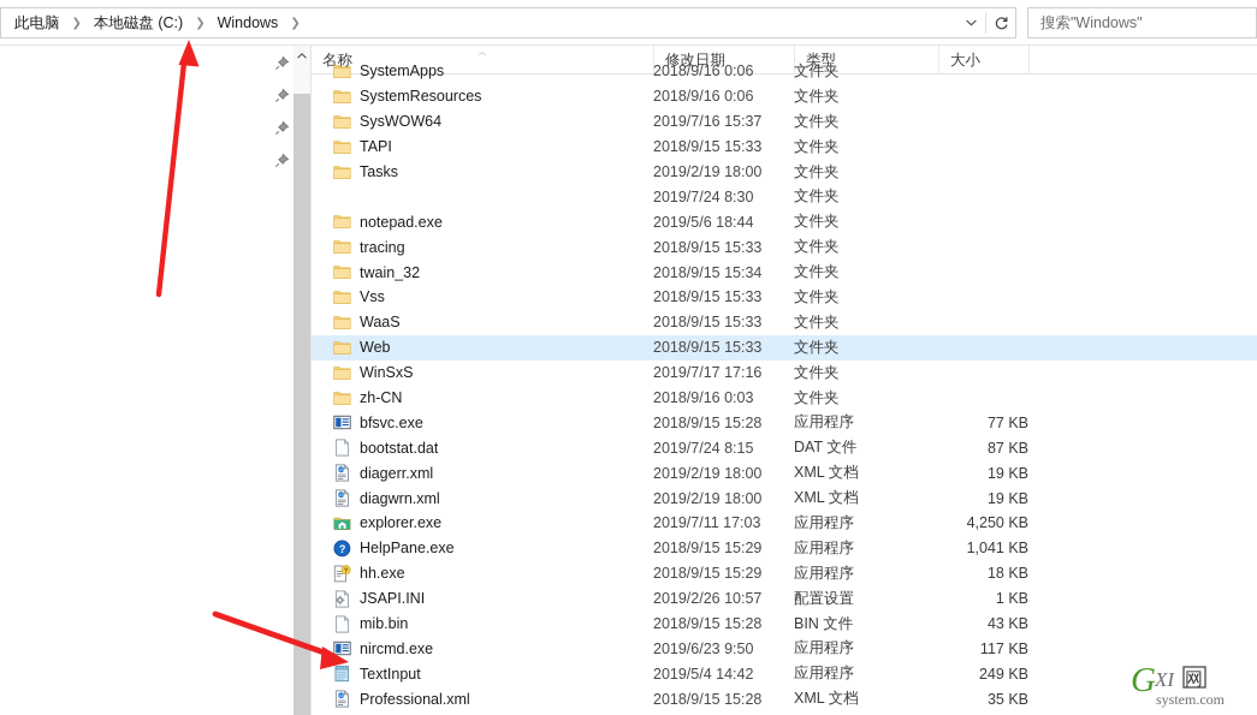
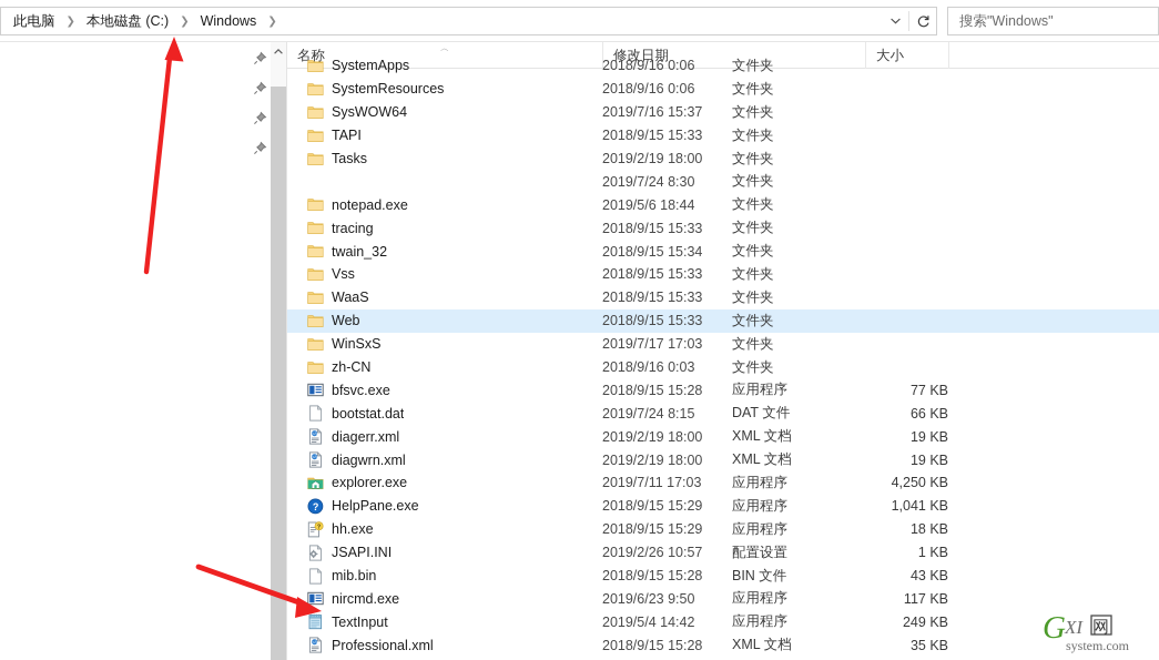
  此电脑
  ❯
  本地磁盘 (C:)
  ❯
  Windows
  ❯
  搜索"Windows"
  ︿
  名称
  修改日期
- 类型
  大小
  SystemApps
  2018/9/16 0:06
  文件夹
  SystemResources
  2018/9/16 0:06
  文件夹
  SysWOW64
  2019/7/16 15:37
  文件夹
  TAPI
  2018/9/15 15:33
  文件夹
  Tasks
  2019/2/19 18:00
  文件夹
  2019/7/24 8:30
  文件夹
  notepad.exe
  2019/5/6 18:44
  文件夹
  tracing
  2018/9/15 15:33
  文件夹
  twain_32
  2018/9/15 15:34
  文件夹
  Vss
  2018/9/15 15:33
  文件夹
  WaaS
  2018/9/15 15:33
  文件夹
  Web
  2018/9/15 15:33
  文件夹
  WinSxS
- 2019/7/17 17:16
+ 2019/7/17 17:03
  文件夹
  zh-CN
  2018/9/16 0:03
  文件夹
  bfsvc.exe
  2018/9/15 15:28
  应用程序
  77 KB
  bootstat.dat
  2019/7/24 8:15
  DAT 文件
- 87 KB
+ 66 KB
  diagerr.xml
  2019/2/19 18:00
  XML 文档
  19 KB
  diagwrn.xml
  2019/2/19 18:00
  XML 文档
  19 KB
  explorer.exe
  2019/7/11 17:03
  应用程序
  4,250 KB
  ?
  HelpPane.exe
  2018/9/15 15:29
  应用程序
  1,041 KB
  hh.exe
  2018/9/15 15:29
  应用程序
  18 KB
  JSAPI.INI
  2019/2/26 10:57
  配置设置
  1 KB
  mib.bin
  2018/9/15 15:28
  BIN 文件
  43 KB
  nircmd.exe
  2019/6/23 9:50
  应用程序
  117 KB
  TextInput
  2019/5/4 14:42
  应用程序
  249 KB
  Professional.xml
  2018/9/15 15:28
  XML 文档
  35 KB
  G
  XI
  网
  system.com
